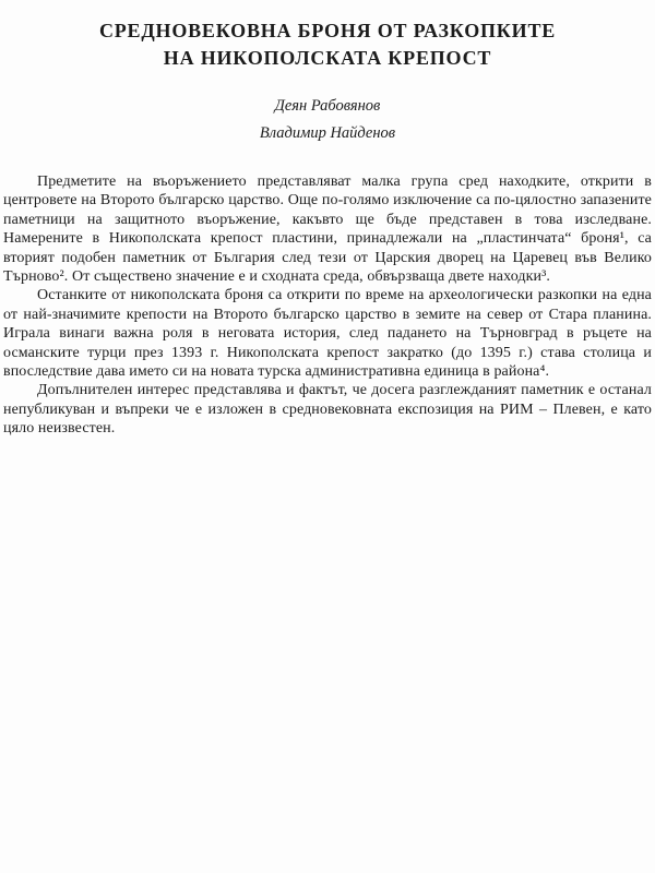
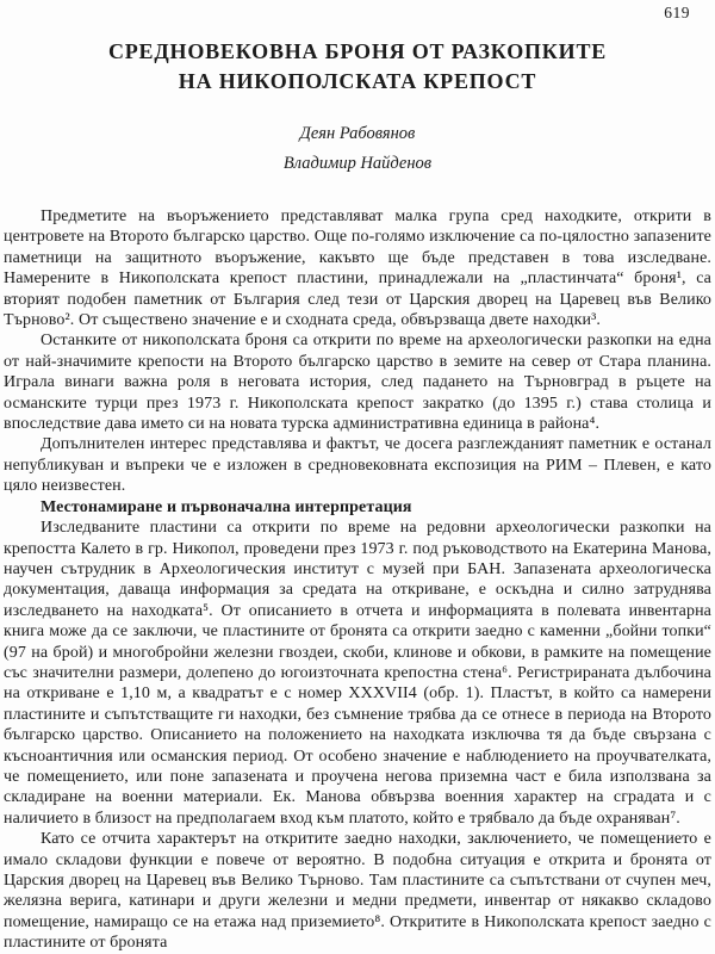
+ 619
  СРЕДНОВЕКОВНА БРОНЯ ОТ РАЗКОПКИТЕ
  НА НИКОПОЛСКАТА КРЕПОСТ
  Деян Рабовянов
  Владимир Найденов
  Предметите на въоръжението представляват малка група сред находките, открити в центровете на Второто българско царство. Още по-голямо изключение са по-цялостно запазените паметници на защитното въоръжение, какъвто ще бъде представен в това изследване. Намерените в Никополската крепост пластини, принадлежали на „пластинчата“ броня¹, са вторият подобен паметник от България след тези от Царския дворец на Царевец във Велико Търново². От съществено значение е и сходната среда, обвързваща двете находки³.
- Останките от никополската броня са открити по време на археологически разкопки на една от най-значимите крепости на Второто българско царство в земите на север от Стара планина. Играла винаги важна роля в неговата история, след падането на Търновград в ръцете на османските турци през 1393 г. Никополската крепост закратко (до 1395 г.) става столица и впоследствие дава името си на новата турска административна единица в района⁴.
+ Останките от никополската броня са открити по време на археологически разкопки на една от най-значимите крепости на Второто българско царство в земите на север от Стара планина. Играла винаги важна роля в неговата история, след падането на Търновград в ръцете на османските турци през 1973 г. Никополската крепост закратко (до 1395 г.) става столица и впоследствие дава името си на новата турска административна единица в района⁴.
  Допълнителен интерес представлява и фактът, че досега разглежданият паметник е останал непубликуван и въпреки че е изложен в средновековната експозиция на РИМ – Плевен, е като цяло неизвестен.
+ Местонамиране и първоначална интерпретация
+ Изследваните пластини са открити по време на редовни археологически разкопки на крепостта Калето в гр. Никопол, проведени през 1973 г. под ръководството на Екатерина Манова, научен сътрудник в Археологическия институт с музей при БАН. Запазената археологическа документация, даваща информация за средата на откриване, е оскъдна и силно затруднява изследването на находката⁵. От описанието в отчета и информацията в полевата инвентарна книга може да се заключи, че пластините от бронята са открити заедно с каменни „бойни топки“ (97 на брой) и многобройни железни гвоздеи, скоби, клинове и обкови, в рамките на помещение със значителни размери, долепено до югоизточната крепостна стена⁶. Регистрираната дълбочина на откриване е 1,10 м, а квадратът е с номер XXXVII4 (обр. 1). Пластът, в който са намерени пластините и съпътстващите ги находки, без съмнение трябва да се отнесе в периода на Второто българско царство. Описанието на положението на находката изключва тя да бъде свързана с късноантичния или османския период. От особено значение е наблюдението на проучвателката, че помещението, или поне запазената и проучена негова приземна част е била използвана за складиране на военни материали. Ек. Манова обвързва военния характер на сградата и с наличието в близост на предполагаем вход към платото, който е трябвало да бъде охраняван⁷.
+ Като се отчита характерът на откритите заедно находки, заключението, че помещението е имало складови функции е повече от вероятно. В подобна ситуация е открита и бронята от Царския дворец на Царевец във Велико Търново. Там пластините са съпътствани от счупен меч, желязна верига, катинари и други железни и медни предмети, инвентар от някакво складово помещение, намиращо се на етажа над приземието⁸. Откритите в Никополската крепост заедно с пластините от бронята
